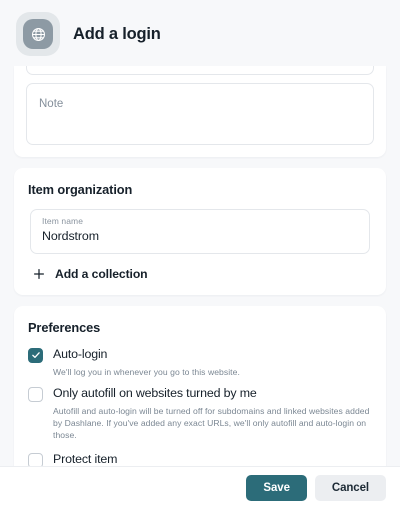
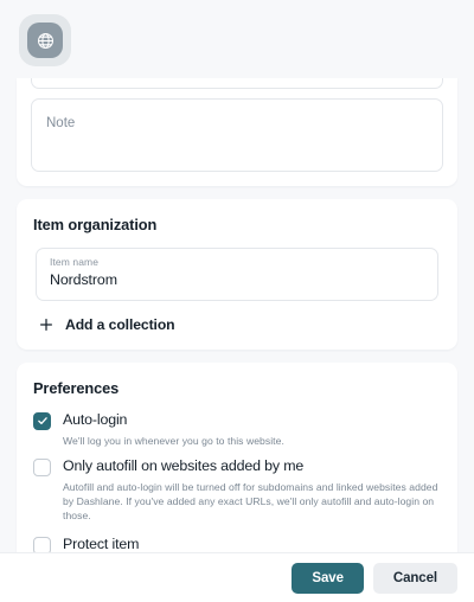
- Add a login
  Note
  Item organization
  Item name
  Nordstrom
  Add a collection
  Preferences
  Auto-login
  We'll log you in whenever you go to this website.
- Only autofill on websites turned by me
+ Only autofill on websites added by me
  Autofill and auto-login will be turned off for subdomains and linked websites added by Dashlane. If you've added any exact URLs, we'll only autofill and auto-login on those.
  Protect item
  Save
  Cancel
